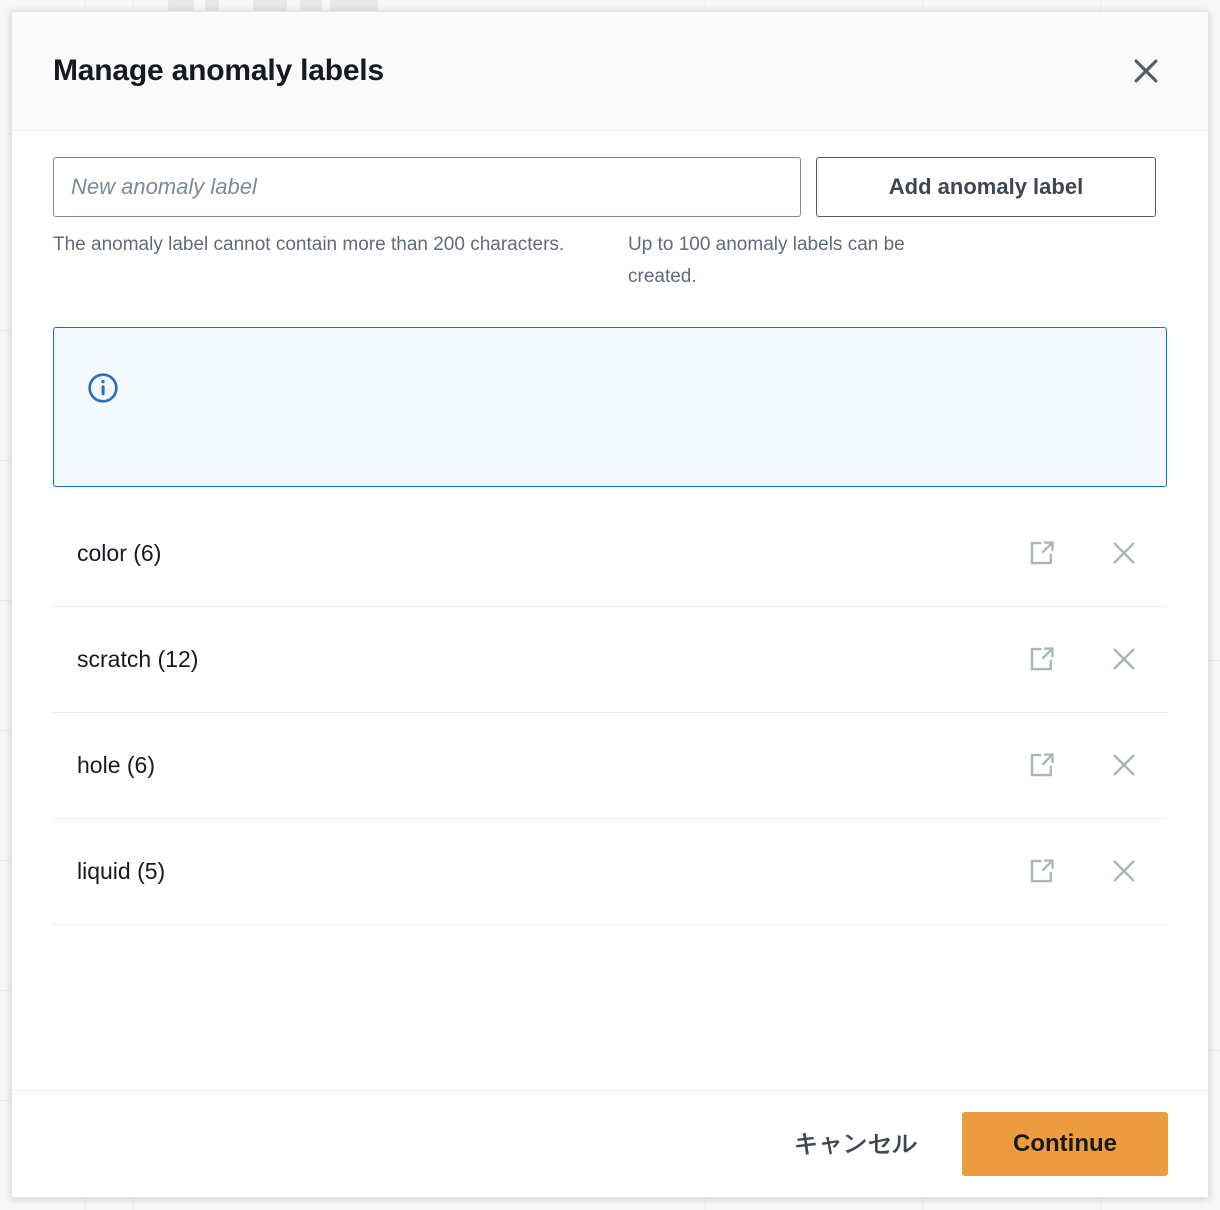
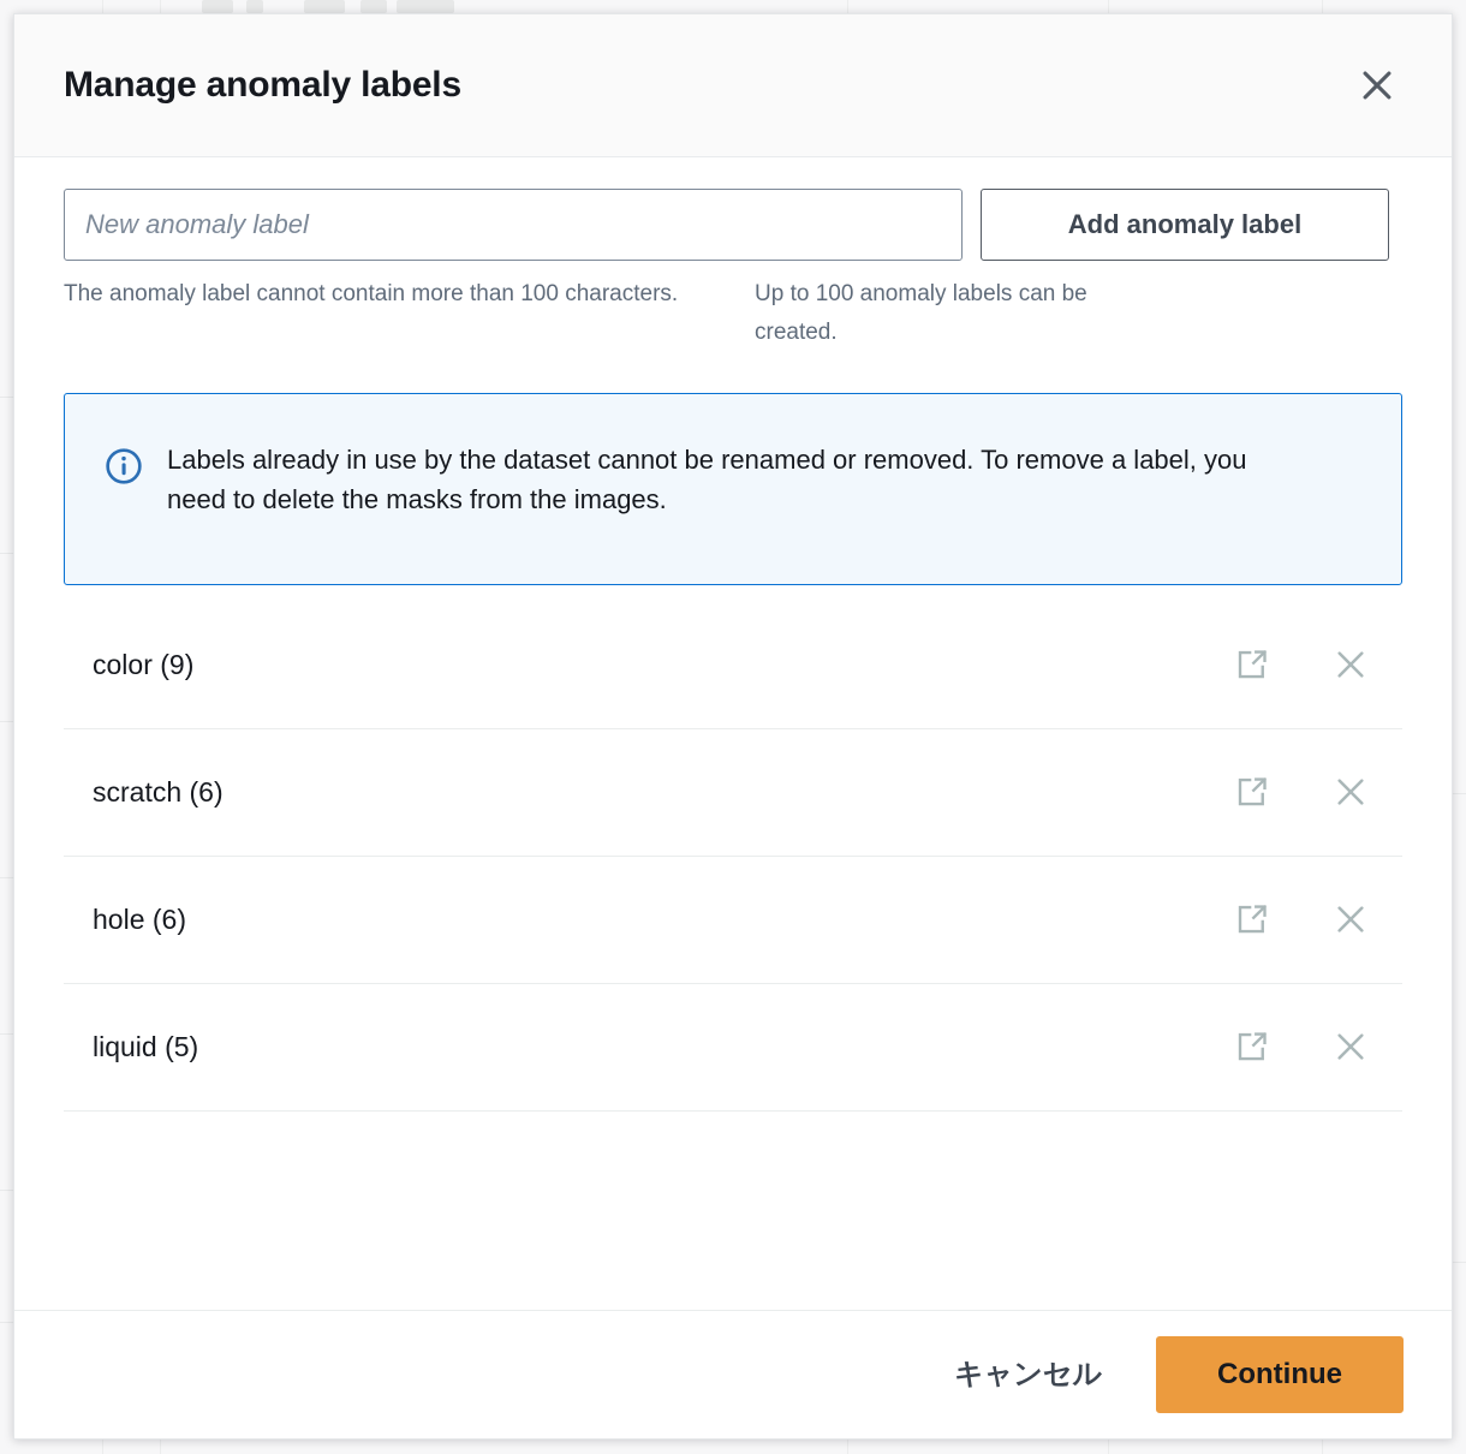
  Manage anomaly labels
  New anomaly label
  Add anomaly label
- The anomaly label cannot contain more than 200 characters.
+ The anomaly label cannot contain more than 100 characters.
  Up to 100 anomaly labels can be created.
+ Labels already in use by the dataset cannot be renamed or removed. To remove a label, you need to delete the masks from the images.
- color (6)
+ color (9)
- scratch (12)
+ scratch (6)
  hole (6)
  liquid (5)
  キャンセル
  Continue
